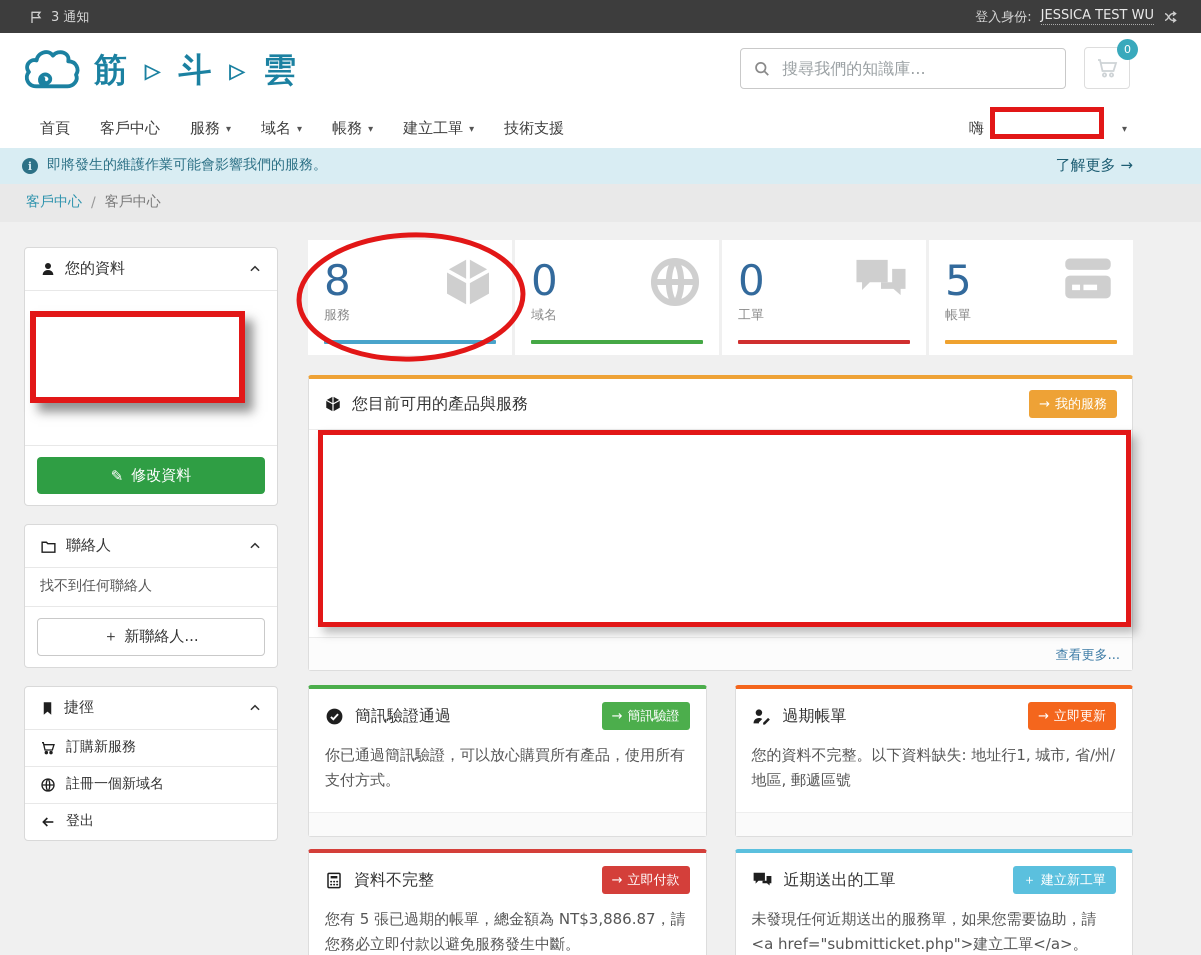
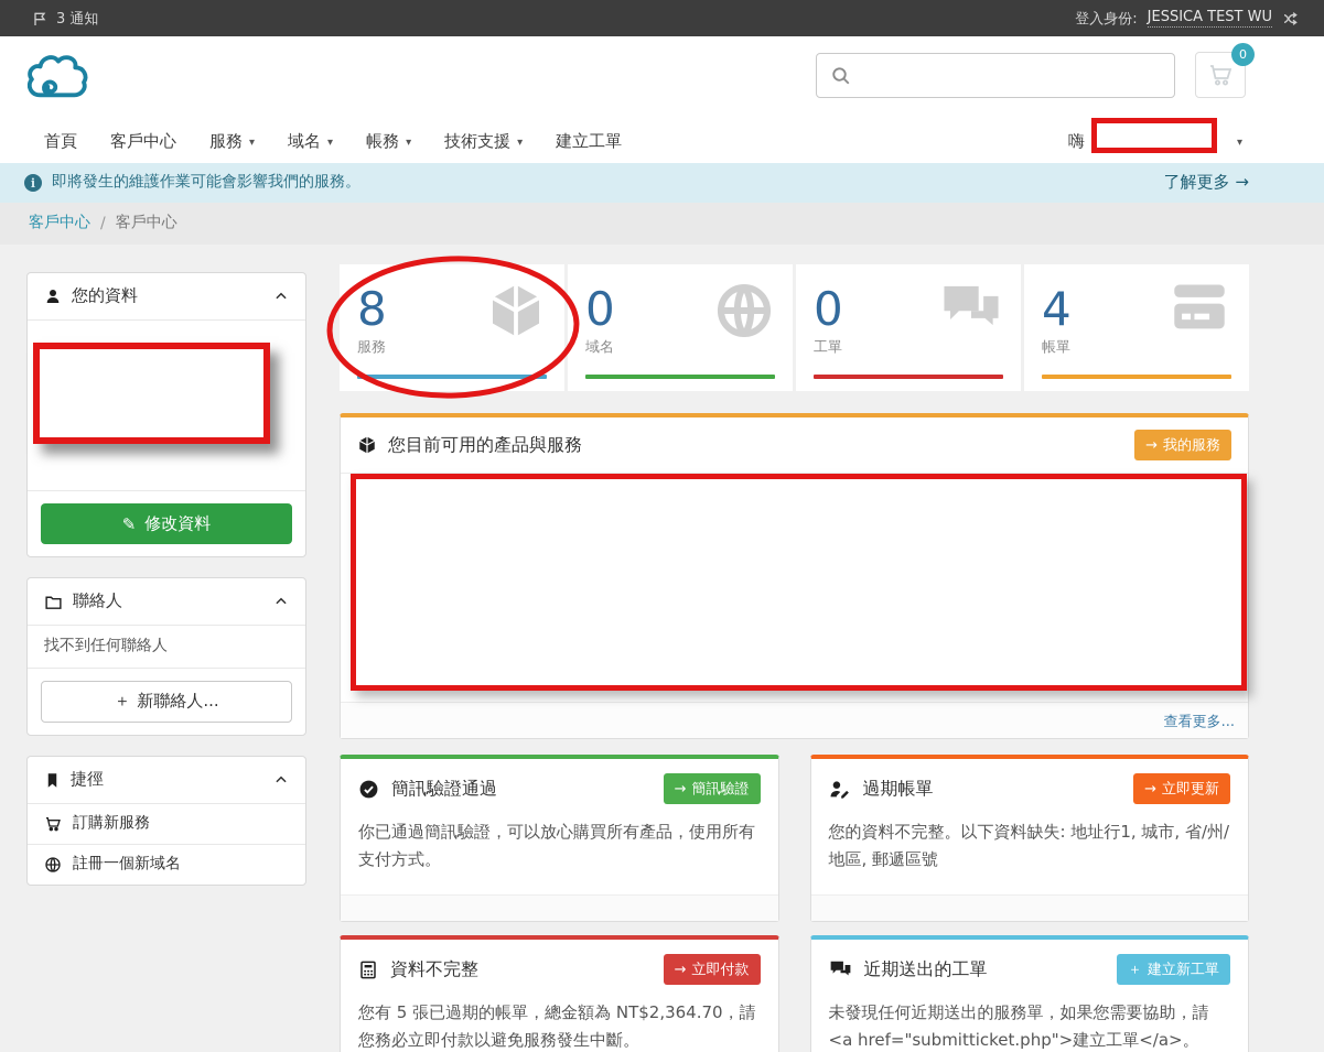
  3 通知
  登入身份:
  JESSICA TEST WU
- 筋 ▹ 斗 ▹ 雲
- 搜尋我們的知識庫...
  0
  首頁
  客戶中心
  服務
  ▾
  域名
  ▾
  帳務
  ▾
- 建立工單
+ 技術支援
  ▾
- 技術支援
+ 建立工單
  嗨
  ▾
  i
  即將發生的維護作業可能會影響我們的服務。
  了解更多 →
  客戶中心
  /
  客戶中心
  您的資料
  ✎
  修改資料
  聯絡人
  找不到任何聯絡人
  ＋
  新聯絡人...
  捷徑
  訂購新服務
  註冊一個新域名
- 登出
  8
  服務
  0
  域名
  0
  工單
- 5
+ 4
  帳單
  您目前可用的產品與服務
  →
  我的服務
  查看更多...
  簡訊驗證通過
  →
  簡訊驗證
  你已通過簡訊驗證，可以放心購買所有產品，使用所有支付方式。
  過期帳單
  →
  立即更新
  您的資料不完整。以下資料缺失: 地址行1, 城市, 省/州/地區, 郵遞區號
  資料不完整
  →
  立即付款
- 您有 5 張已過期的帳單，總金額為 NT$3,886.87，請您務必立即付款以避免服務發生中斷。
+ 您有 5 張已過期的帳單，總金額為 NT$2,364.70，請您務必立即付款以避免服務發生中斷。
  近期送出的工單
  ＋
  建立新工單
  未發現任何近期送出的服務單，如果您需要協助，請 <a href="submitticket.php">建立工單</a>。
